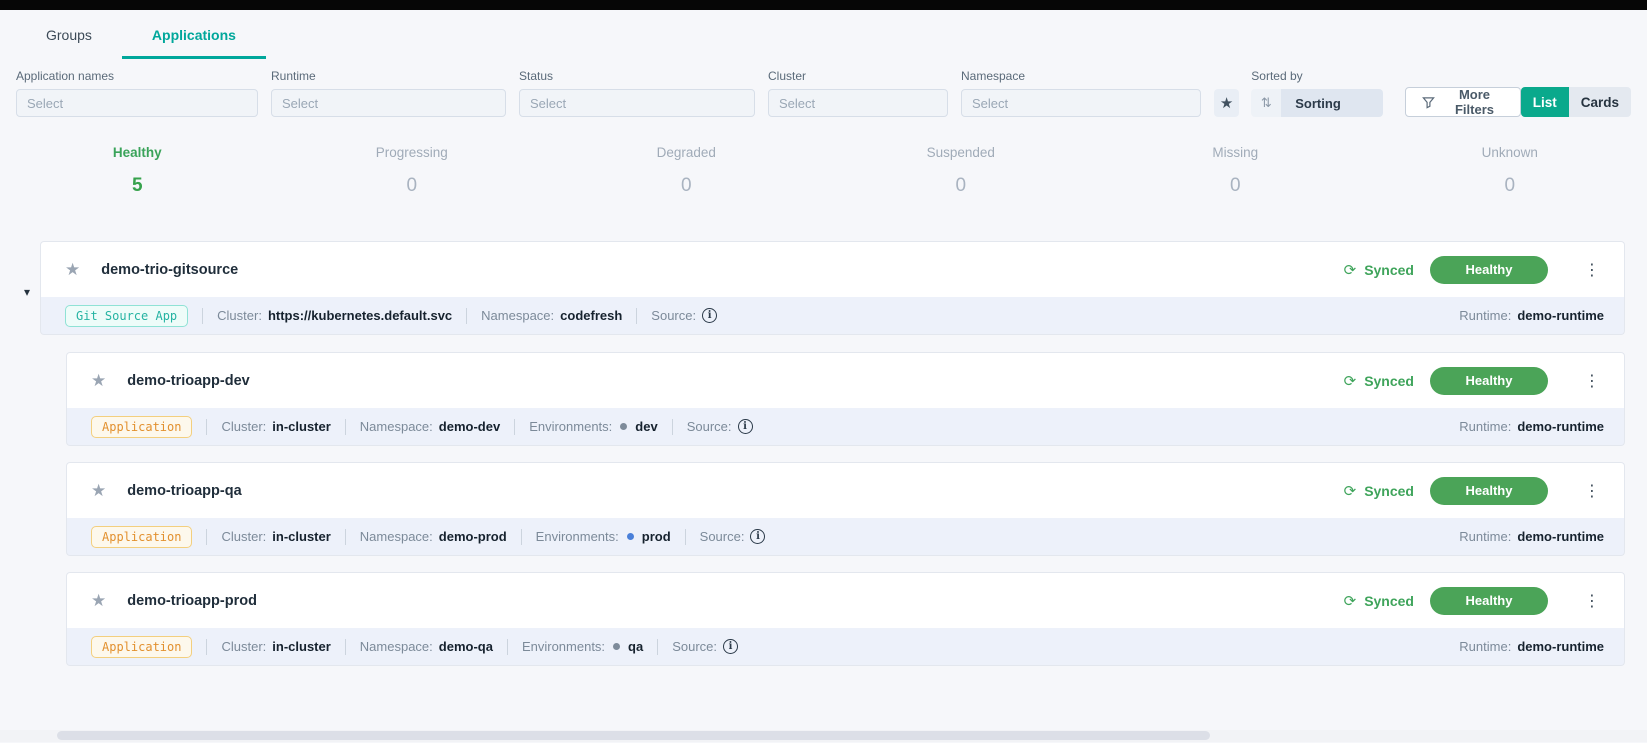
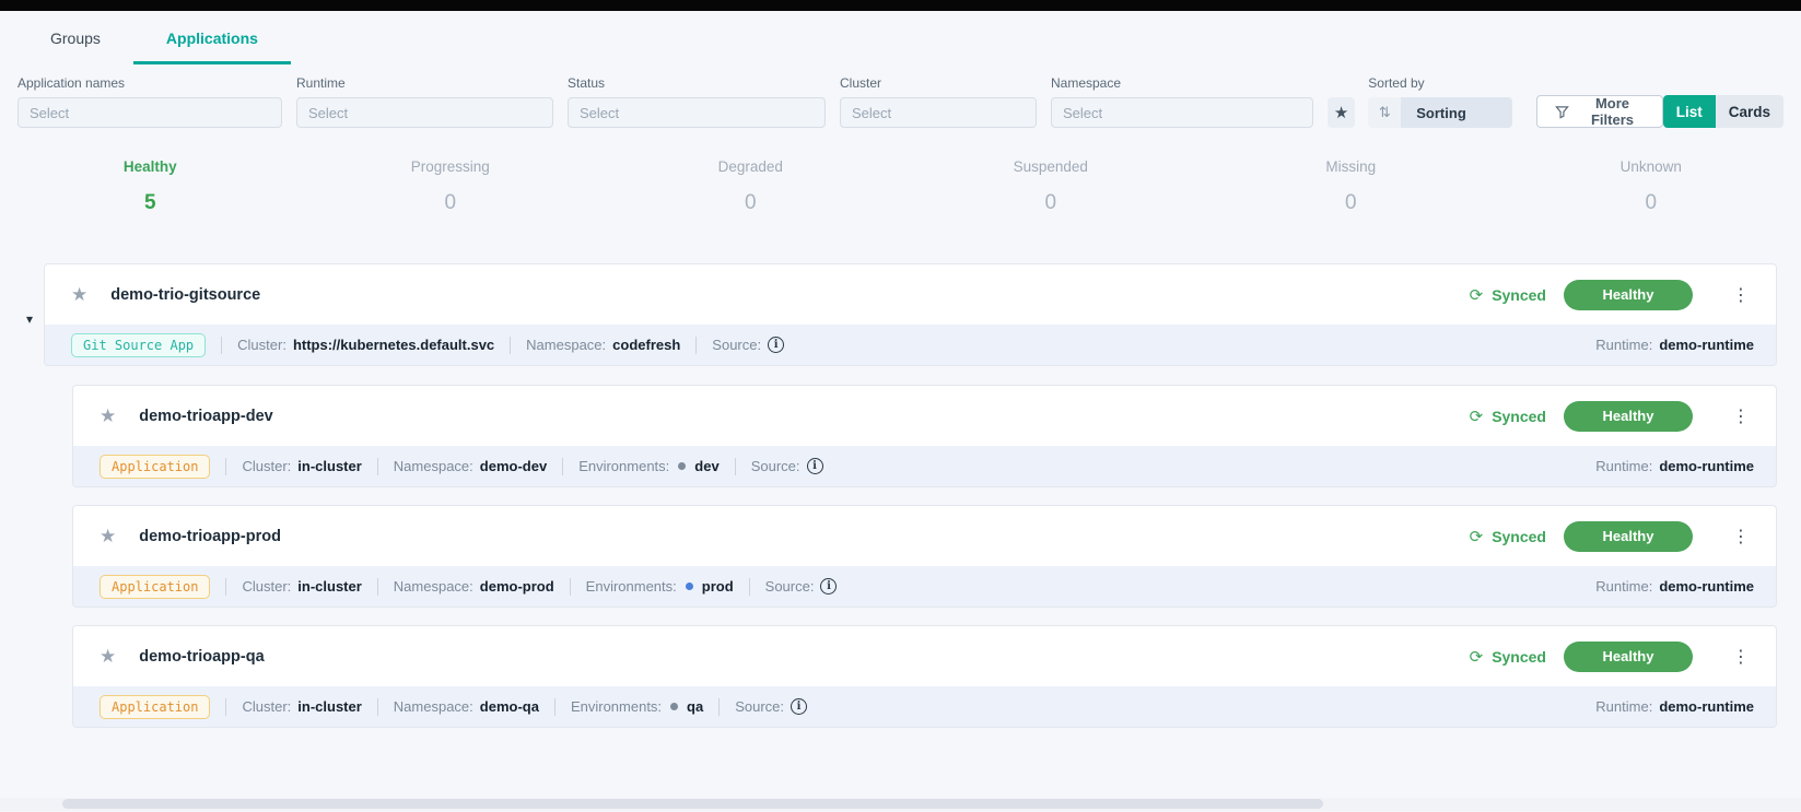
  Groups
  Applications
  Application names
  Select
  Runtime
  Select
  Status
  Select
  Cluster
  Select
  Namespace
  Select
  ★
  Sorted by
  ⇅
  Sorting
  More Filters
  List
  Cards
  Healthy
  5
  Progressing
  0
  Degraded
  0
  Suspended
  0
  Missing
  0
  Unknown
  0
  ▾
  ★
  demo-trio-gitsource
  ⟳
  Synced
  Healthy
  ⋮
  Git Source App
  Cluster:
  https://kubernetes.default.svc
  Namespace:
  codefresh
  Source:
  i
  Runtime:
  demo-runtime
  ★
  demo-trioapp-dev
  ⟳
  Synced
  Healthy
  ⋮
  Application
  Cluster:
  in-cluster
  Namespace:
  demo-dev
  Environments:
  dev
  Source:
  i
  Runtime:
  demo-runtime
  ★
- demo-trioapp-qa
+ demo-trioapp-prod
  ⟳
  Synced
  Healthy
  ⋮
  Application
  Cluster:
  in-cluster
  Namespace:
  demo-prod
  Environments:
  prod
  Source:
  i
  Runtime:
  demo-runtime
  ★
- demo-trioapp-prod
+ demo-trioapp-qa
  ⟳
  Synced
  Healthy
  ⋮
  Application
  Cluster:
  in-cluster
  Namespace:
  demo-qa
  Environments:
  qa
  Source:
  i
  Runtime:
  demo-runtime
